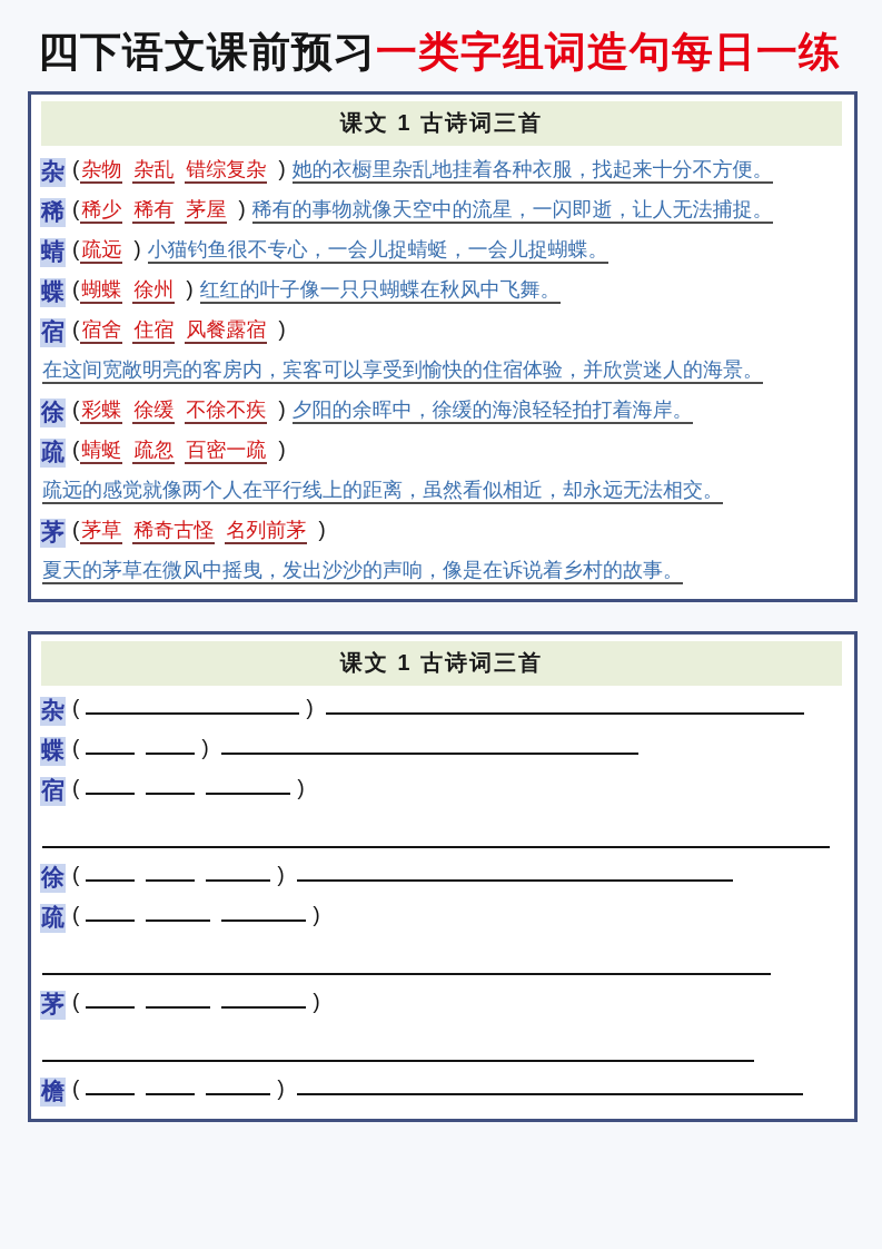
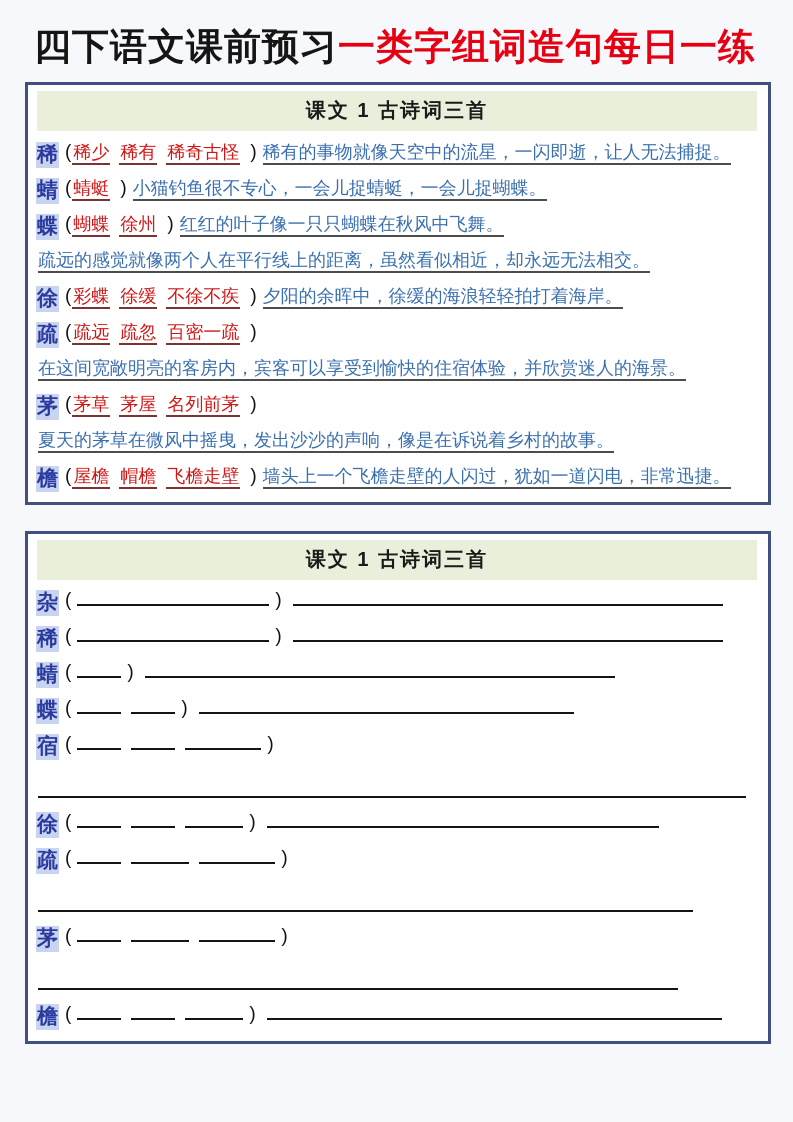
  四下语文课前预习一类字组词造句每日一练
  课文 1 古诗词三首
- 杂 (杂物 杂乱 错综复杂 ) 她的衣橱里杂乱地挂着各种衣服，找起来十分不方便。
- 稀 (稀少 稀有 茅屋 ) 稀有的事物就像天空中的流星，一闪即逝，让人无法捕捉。
+ 稀 (稀少 稀有 稀奇古怪 ) 稀有的事物就像天空中的流星，一闪即逝，让人无法捕捉。
- 蜻 (疏远 ) 小猫钓鱼很不专心，一会儿捉蜻蜓，一会儿捉蝴蝶。
+ 蜻 (蜻蜓 ) 小猫钓鱼很不专心，一会儿捉蜻蜓，一会儿捉蝴蝶。
  蝶 (蝴蝶 徐州 ) 红红的叶子像一只只蝴蝶在秋风中飞舞。
- 宿 (宿舍 住宿 风餐露宿 )
- 在这间宽敞明亮的客房内，宾客可以享受到愉快的住宿体验，并欣赏迷人的海景。
+ 疏远的感觉就像两个人在平行线上的距离，虽然看似相近，却永远无法相交。
  徐 (彩蝶 徐缓 不徐不疾 ) 夕阳的余晖中，徐缓的海浪轻轻拍打着海岸。
- 疏 (蜻蜓 疏忽 百密一疏 )
+ 疏 (疏远 疏忽 百密一疏 )
- 疏远的感觉就像两个人在平行线上的距离，虽然看似相近，却永远无法相交。
+ 在这间宽敞明亮的客房内，宾客可以享受到愉快的住宿体验，并欣赏迷人的海景。
- 茅 (茅草 稀奇古怪 名列前茅 )
+ 茅 (茅草 茅屋 名列前茅 )
  夏天的茅草在微风中摇曳，发出沙沙的声响，像是在诉说着乡村的故事。
+ 檐 (屋檐 帽檐 飞檐走壁 ) 墙头上一个飞檐走壁的人闪过，犹如一道闪电，非常迅捷。
  课文 1 古诗词三首
  杂 ( )
+ 稀 ( )
+ 蜻 ( )
  蝶 ( )
  宿 ( )
  徐 ( )
  疏 ( )
  茅 ( )
  檐 ( )
